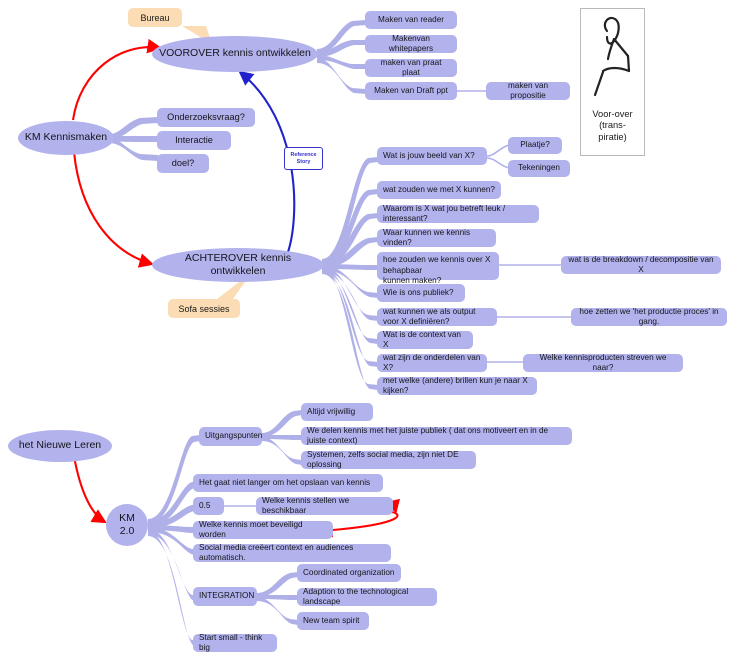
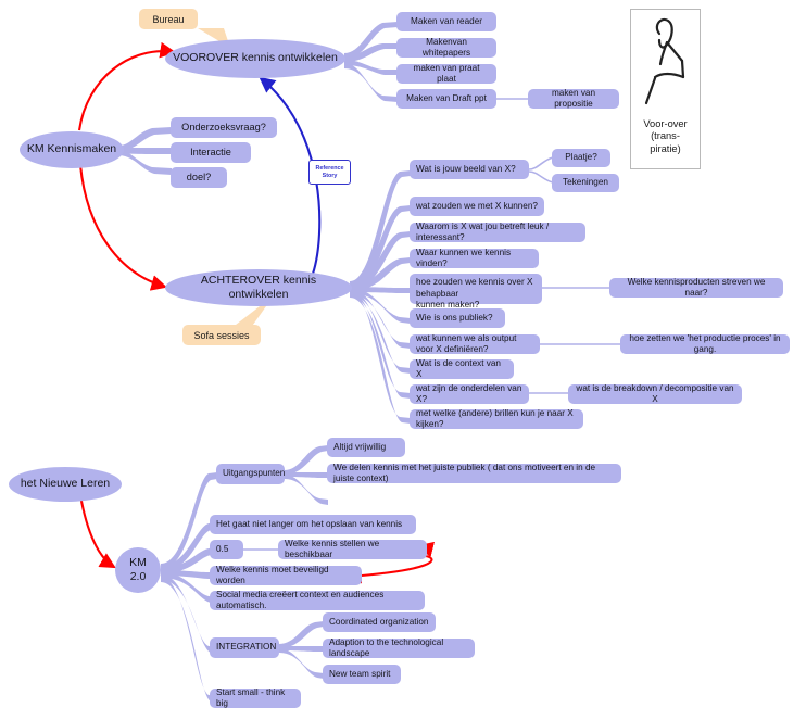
  Bureau
  VOOROVER kennis ontwikkelen
  Maken van reader
  Makenvan whitepapers
  maken van praat plaat
  Maken van Draft ppt
  maken van propositie
  KM Kennismaken
  Onderzoeksvraag?
  Interactie
  doel?
  ACHTEROVER kennis ontwikkelen
  Sofa sessies
  Wat is jouw beeld van X?
  Plaatje?
  Tekeningen
  wat zouden we met X kunnen?
  Waarom is X wat jou betreft leuk / interessant?
  Waar kunnen we kennis vinden?
  hoe zouden we kennis over X behapbaar
  kunnen maken?
- wat is de breakdown / decompositie van X
+ Welke kennisproducten streven we naar?
  Wie is ons publiek?
  wat kunnen we als output voor X definiëren?
  hoe zetten we 'het productie proces' in gang.
  Wat is de context van X
  wat zijn de onderdelen van X?
- Welke kennisproducten streven we naar?
+ wat is de breakdown / decompositie van X
  met welke (andere) brillen kun je naar X kijken?
  Voor-over
  (trans-
  piratie)
  het Nieuwe Leren
  KM 2.0
  Uitgangspunten
  Altijd vrijwillig
  We delen kennis met het juiste publiek ( dat ons motiveert en in de juiste context)
- Systemen, zelfs social media, zijn niet DE oplossing
  Het gaat niet langer om het opslaan van kennis
  0.5
  Welke kennis stellen we beschikbaar
  Welke kennis moet beveiligd worden
  Social media creëert context en audiences automatisch.
  INTEGRATION
  Coordinated organization
  Adaption to the technological landscape
  New team spirit
  Start small - think big
